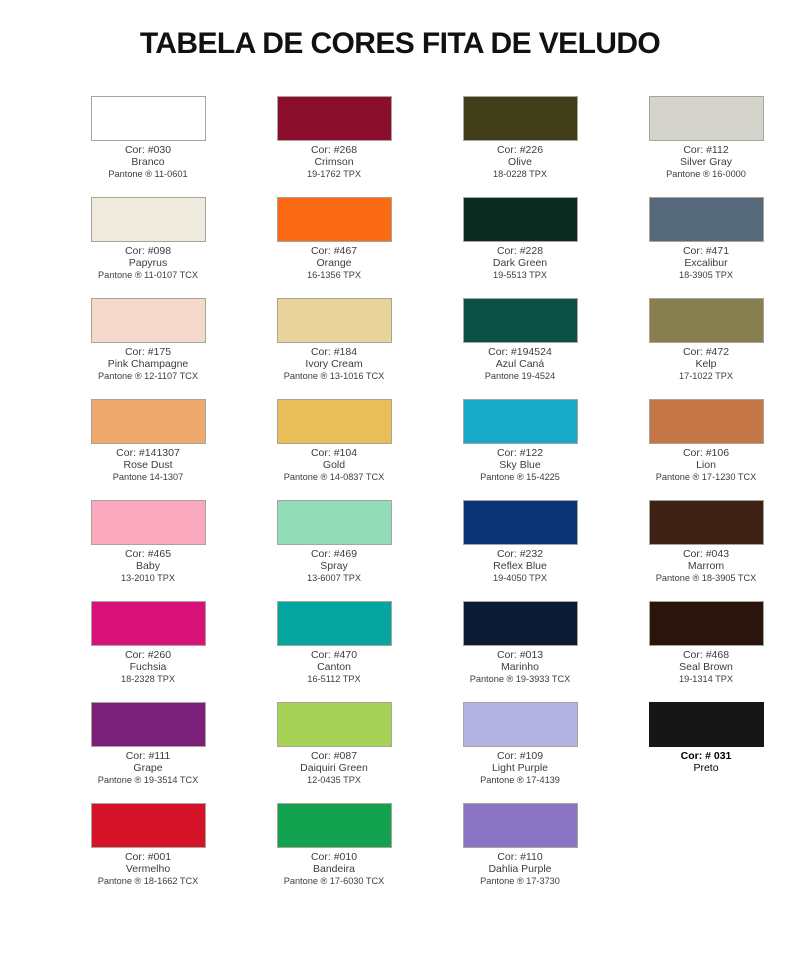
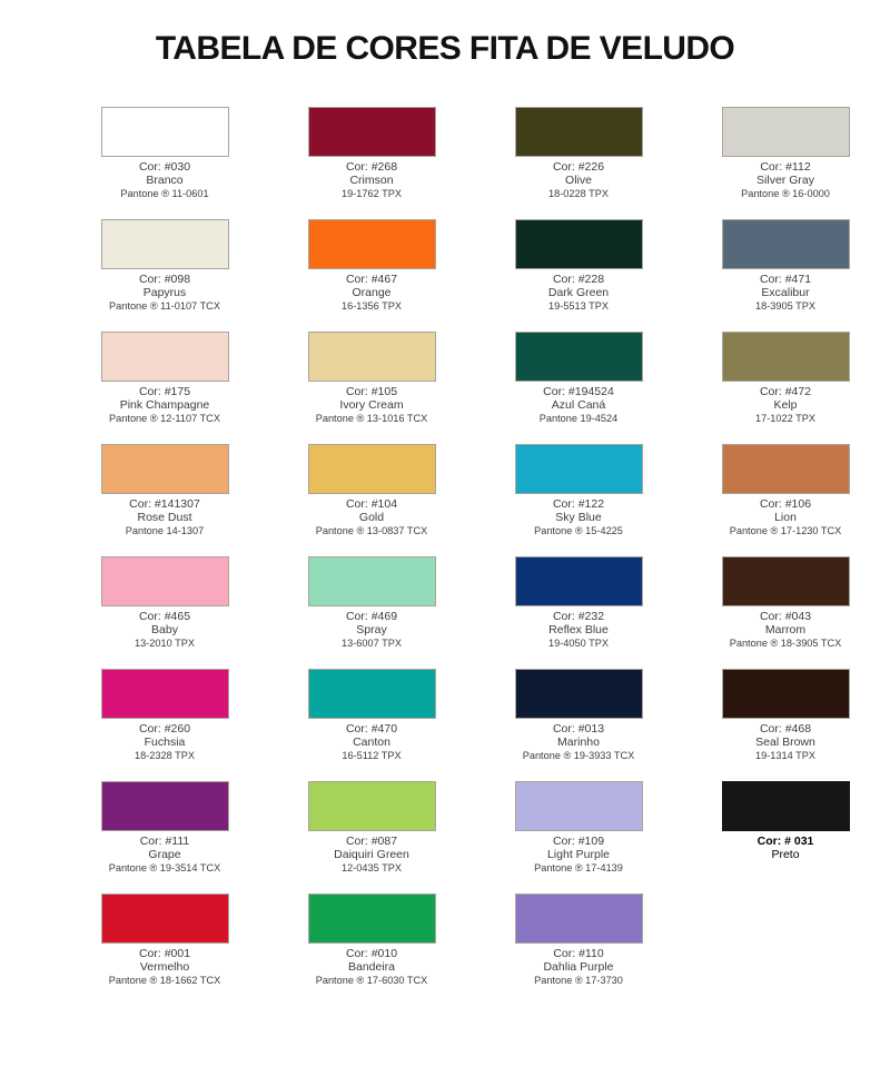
  TABELA DE CORES FITA DE VELUDO
  Cor: #030
  Branco
  Pantone ® 11-0601
  Cor: #098
  Papyrus
  Pantone ® 11-0107 TCX
  Cor: #175
  Pink Champagne
  Pantone ® 12-1107 TCX
  Cor: #141307
  Rose Dust
  Pantone 14-1307
  Cor: #465
  Baby
  13-2010 TPX
  Cor: #260
  Fuchsia
  18-2328 TPX
  Cor: #111
  Grape
  Pantone ® 19-3514 TCX
  Cor: #001
  Vermelho
  Pantone ® 18-1662 TCX
  Cor: #268
  Crimson
  19-1762 TPX
  Cor: #467
  Orange
  16-1356 TPX
- Cor: #184
+ Cor: #105
  Ivory Cream
  Pantone ® 13-1016 TCX
  Cor: #104
  Gold
- Pantone ® 14-0837 TCX
+ Pantone ® 13-0837 TCX
  Cor: #469
  Spray
  13-6007 TPX
  Cor: #470
  Canton
  16-5112 TPX
  Cor: #087
  Daiquiri Green
  12-0435 TPX
  Cor: #010
  Bandeira
  Pantone ® 17-6030 TCX
  Cor: #226
  Olive
  18-0228 TPX
  Cor: #228
  Dark Green
  19-5513 TPX
  Cor: #194524
  Azul Caná
  Pantone 19-4524
  Cor: #122
  Sky Blue
  Pantone ® 15-4225
  Cor: #232
  Reflex Blue
  19-4050 TPX
  Cor: #013
  Marinho
  Pantone ® 19-3933 TCX
  Cor: #109
  Light Purple
  Pantone ® 17-4139
  Cor: #110
  Dahlia Purple
  Pantone ® 17-3730
  Cor: #112
  Silver Gray
  Pantone ® 16-0000
  Cor: #471
  Excalibur
  18-3905 TPX
  Cor: #472
  Kelp
  17-1022 TPX
  Cor: #106
  Lion
  Pantone ® 17-1230 TCX
  Cor: #043
  Marrom
  Pantone ® 18-3905 TCX
  Cor: #468
  Seal Brown
  19-1314 TPX
  Cor: # 031
  Preto
